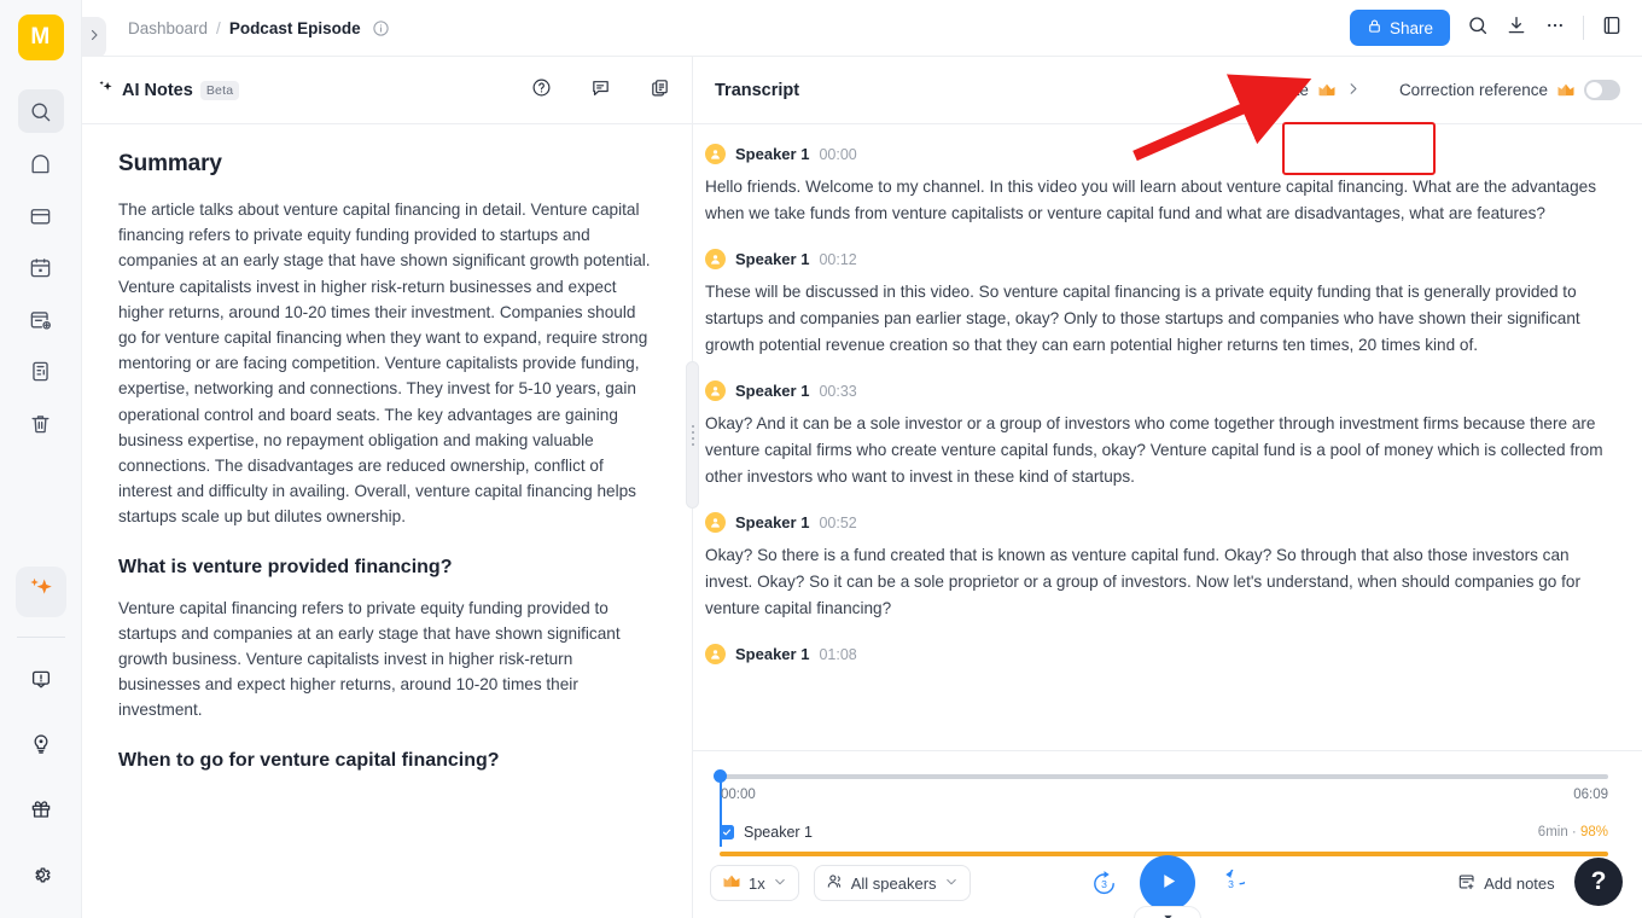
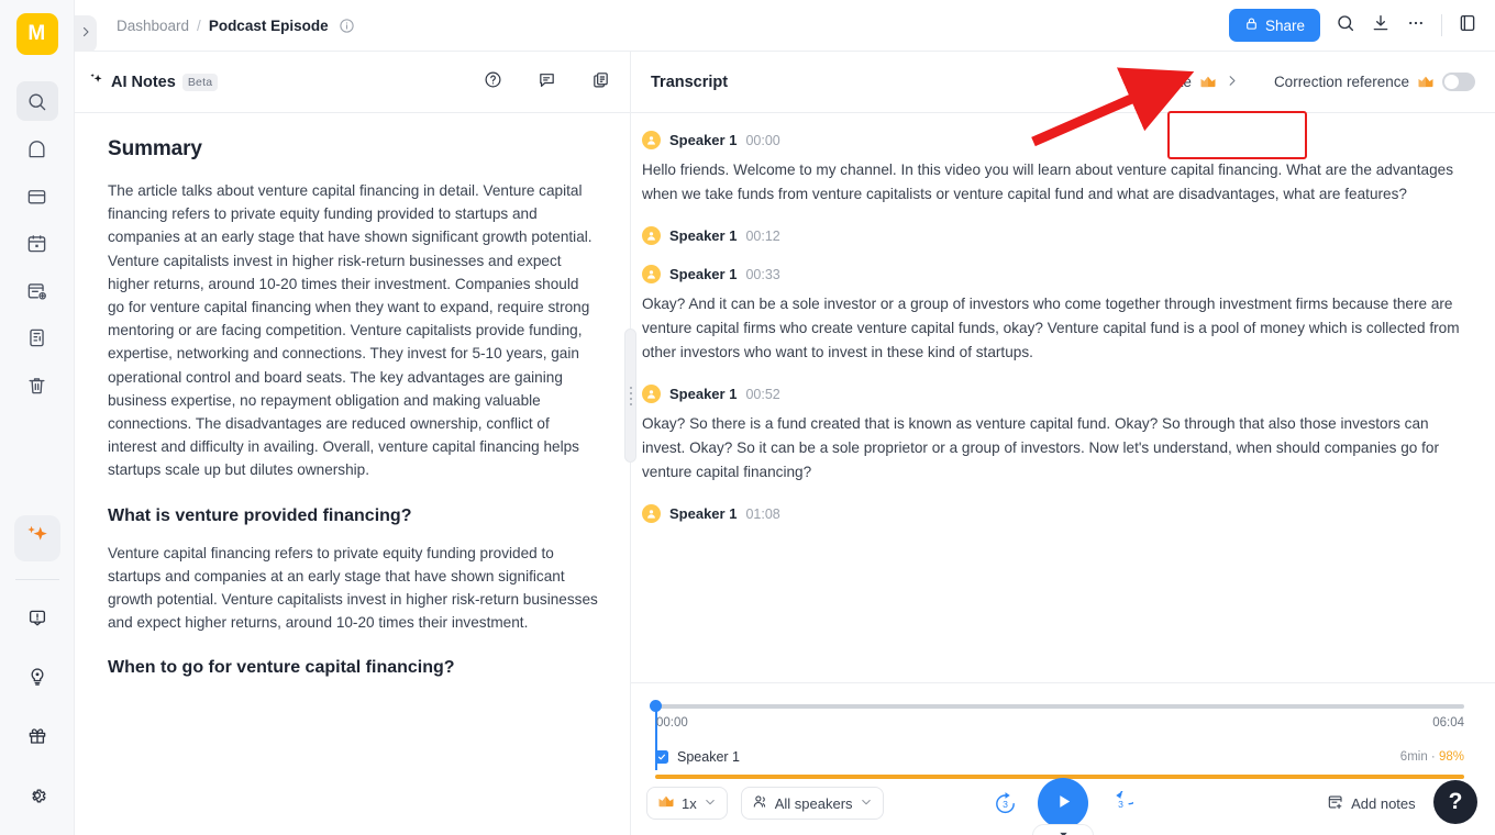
  M
  Dashboard
  /
  Podcast Episode
  Share
  AI Notes
  Beta
  Summary
  The article talks about venture capital financing in detail. Venture capital financing refers to private equity funding provided to startups and companies at an early stage that have shown significant growth potential. Venture capitalists invest in higher risk-return businesses and expect higher returns, around 10-20 times their investment. Companies should go for venture capital financing when they want to expand, require strong mentoring or are facing competition. Venture capitalists provide funding, expertise, networking and connections. They invest for 5-10 years, gain operational control and board seats. The key advantages are gaining business expertise, no repayment obligation and making valuable connections. The disadvantages are reduced ownership, conflict of interest and difficulty in availing. Overall, venture capital financing helps startups scale up but dilutes ownership.
  What is venture provided financing?
- Venture capital financing refers to private equity funding provided to startups and companies at an early stage that have shown significant growth business. Venture capitalists invest in higher risk-return businesses and expect higher returns, around 10-20 times their investment.
+ Venture capital financing refers to private equity funding provided to startups and companies at an early stage that have shown significant growth potential. Venture capitalists invest in higher risk-return businesses and expect higher returns, around 10-20 times their investment.
  When to go for venture capital financing?
  Transcript
  Translate
  Correction reference
  Speaker 1
  00:00
  Hello friends. Welcome to my channel. In this video you will learn about venture capital financing. What are the advantages when we take funds from venture capitalists or venture capital fund and what are disadvantages, what are features?
  Speaker 1
  00:12
- These will be discussed in this video. So venture capital financing is a private equity funding that is generally provided to startups and companies pan earlier stage, okay? Only to those startups and companies who have shown their significant growth potential revenue creation so that they can earn potential higher returns ten times, 20 times kind of.
  Speaker 1
  00:33
  Okay? And it can be a sole investor or a group of investors who come together through investment firms because there are venture capital firms who create venture capital funds, okay? Venture capital fund is a pool of money which is collected from other investors who want to invest in these kind of startups.
  Speaker 1
  00:52
  Okay? So there is a fund created that is known as venture capital fund. Okay? So through that also those investors can invest. Okay? So it can be a sole proprietor or a group of investors. Now let's understand, when should companies go for venture capital financing?
  Speaker 1
  01:08
  00:00
- 06:09
+ 06:04
  Speaker 1
  6min · 98%
  1x
  All speakers
  3
  3
  Add notes
  ?
